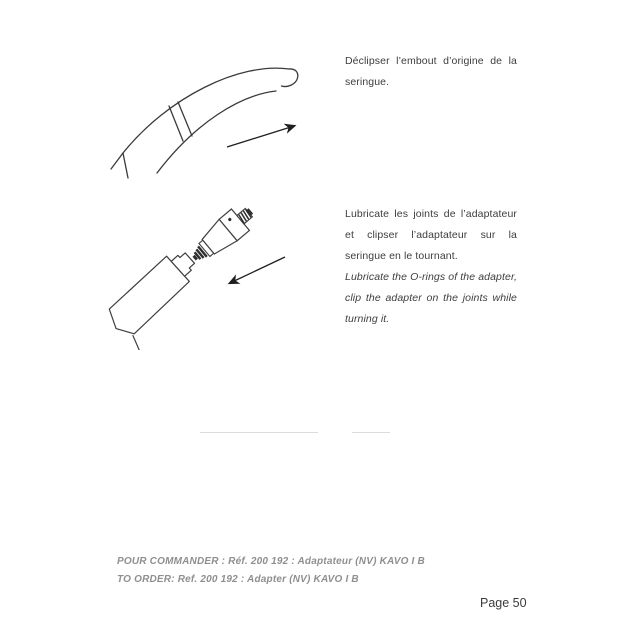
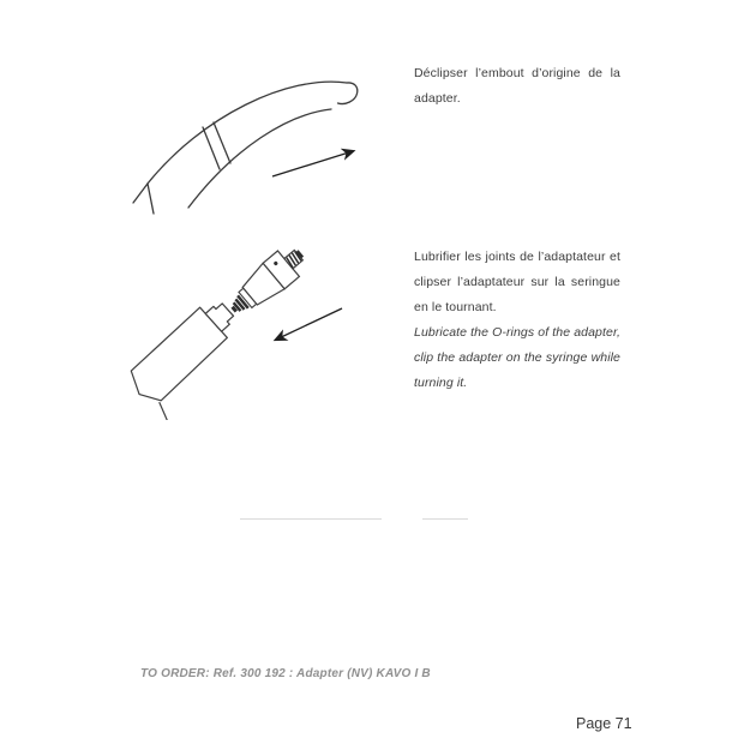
- Déclipser l’embout d’origine de la seringue.
+ Déclipser l’embout d’origine de la adapter.
- Lubricate les joints de l’adaptateur et clipser l’adaptateur sur la seringue en le tournant.
+ Lubrifier les joints de l’adaptateur et clipser l’adaptateur sur la seringue en le tournant.
- Lubricate the O-rings of the adapter, clip the adapter on the joints while turning it.
+ Lubricate the O-rings of the adapter, clip the adapter on the syringe while turning it.
- POUR COMMANDER : Réf. 200 192 : Adaptateur (NV) KAVO I B
- TO ORDER: Ref. 200 192 : Adapter (NV) KAVO I B
+ TO ORDER: Ref. 300 192 : Adapter (NV) KAVO I B
- Page 50
+ Page 71
